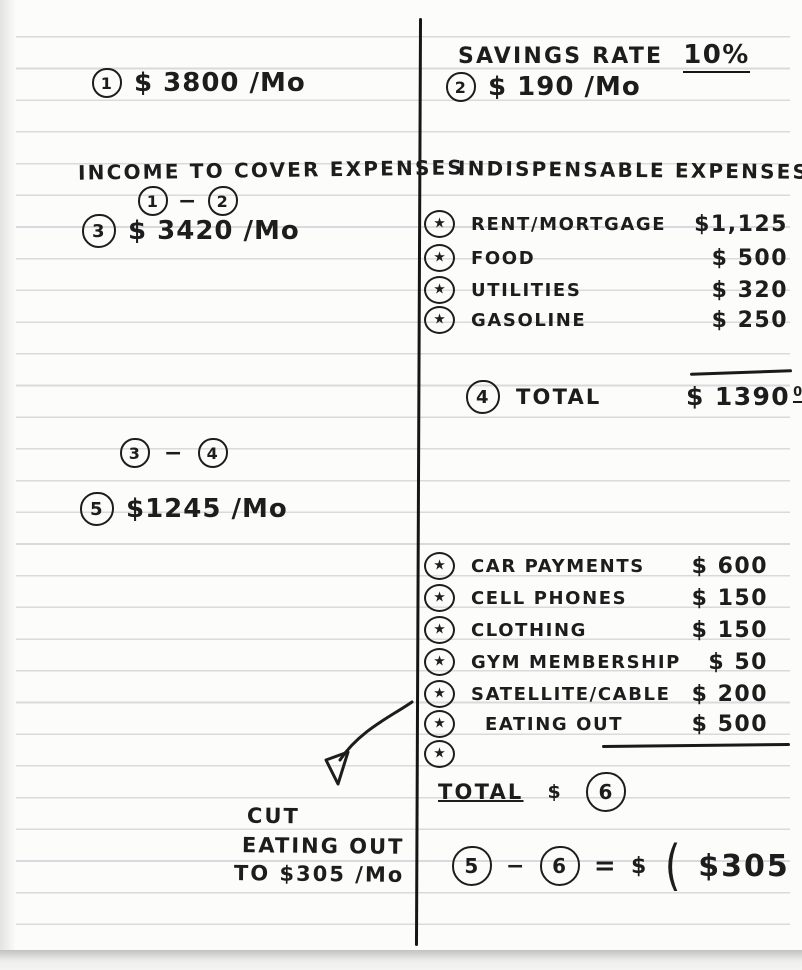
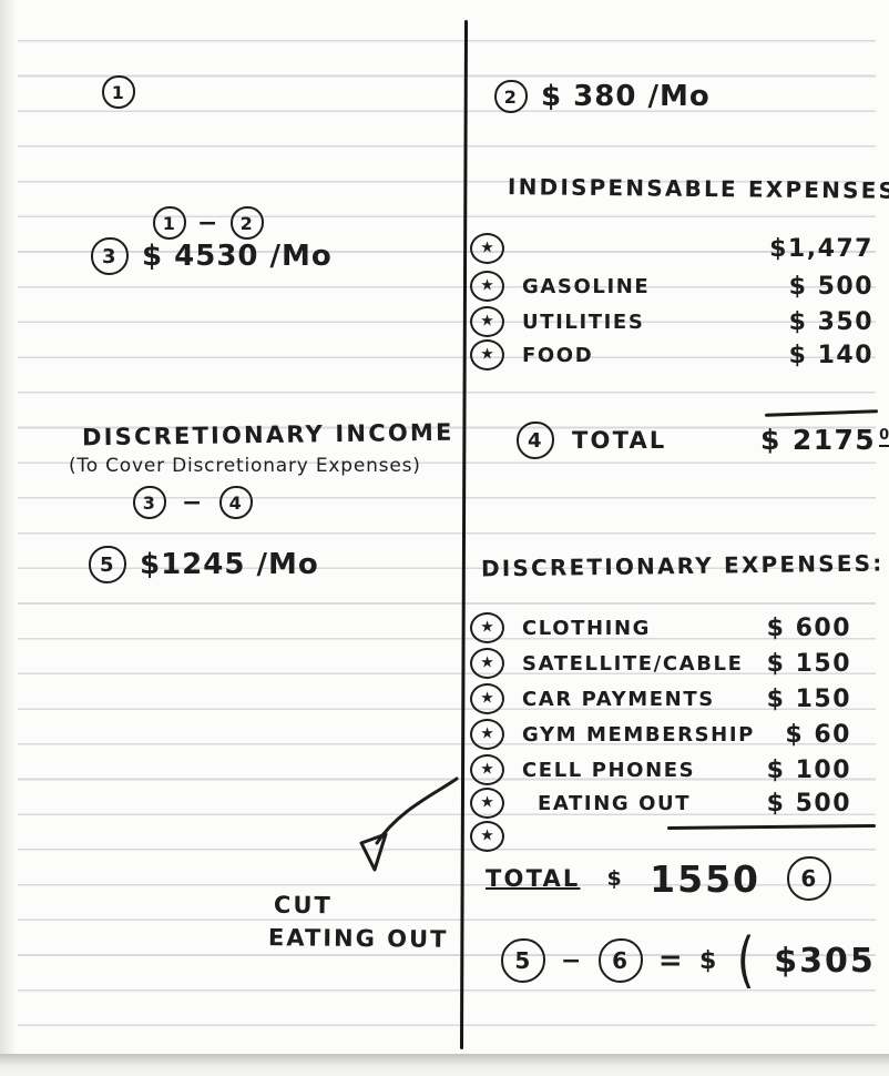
  1
- $ 3800 /Mo
- INCOME TO COVER EXPENSES
  1
  −
  2
  3
- $ 3420 /Mo
+ $ 4530 /Mo
+ DISCRETIONARY INCOME
+ (To Cover Discretionary Expenses)
  3
  −
  4
  5
  $1245 /Mo
  CUT
  EATING OUT
- TO $305 /Mo
- SAVINGS RATE
- 10%
  2
- $ 190 /Mo
+ $ 380 /Mo
  INDISPENSABLE EXPENSES
  ★
- RENT/MORTGAGE
- $1,125
+ $1,477
  ★
- FOOD
+ GASOLINE
  $ 500
  ★
  UTILITIES
- $ 320
+ $ 350
  ★
- GASOLINE
+ FOOD
- $ 250
+ $ 140
  4
  TOTAL
- $ 1390 0
+ $ 2175 0
+ DISCRETIONARY EXPENSES:
  ★
- CAR PAYMENTS
+ CLOTHING
  $ 600
  ★
- CELL PHONES
+ SATELLITE/CABLE
  $ 150
  ★
- CLOTHING
+ CAR PAYMENTS
  $ 150
  ★
  GYM MEMBERSHIP
- $ 50
+ $ 60
  ★
- SATELLITE/CABLE
+ CELL PHONES
- $ 200
+ $ 100
  ★
  EATING OUT
  $ 500
  ★
  TOTAL
  $
+ 1550
  6
  5
  −
  6
  =
  $
  (
  $305
